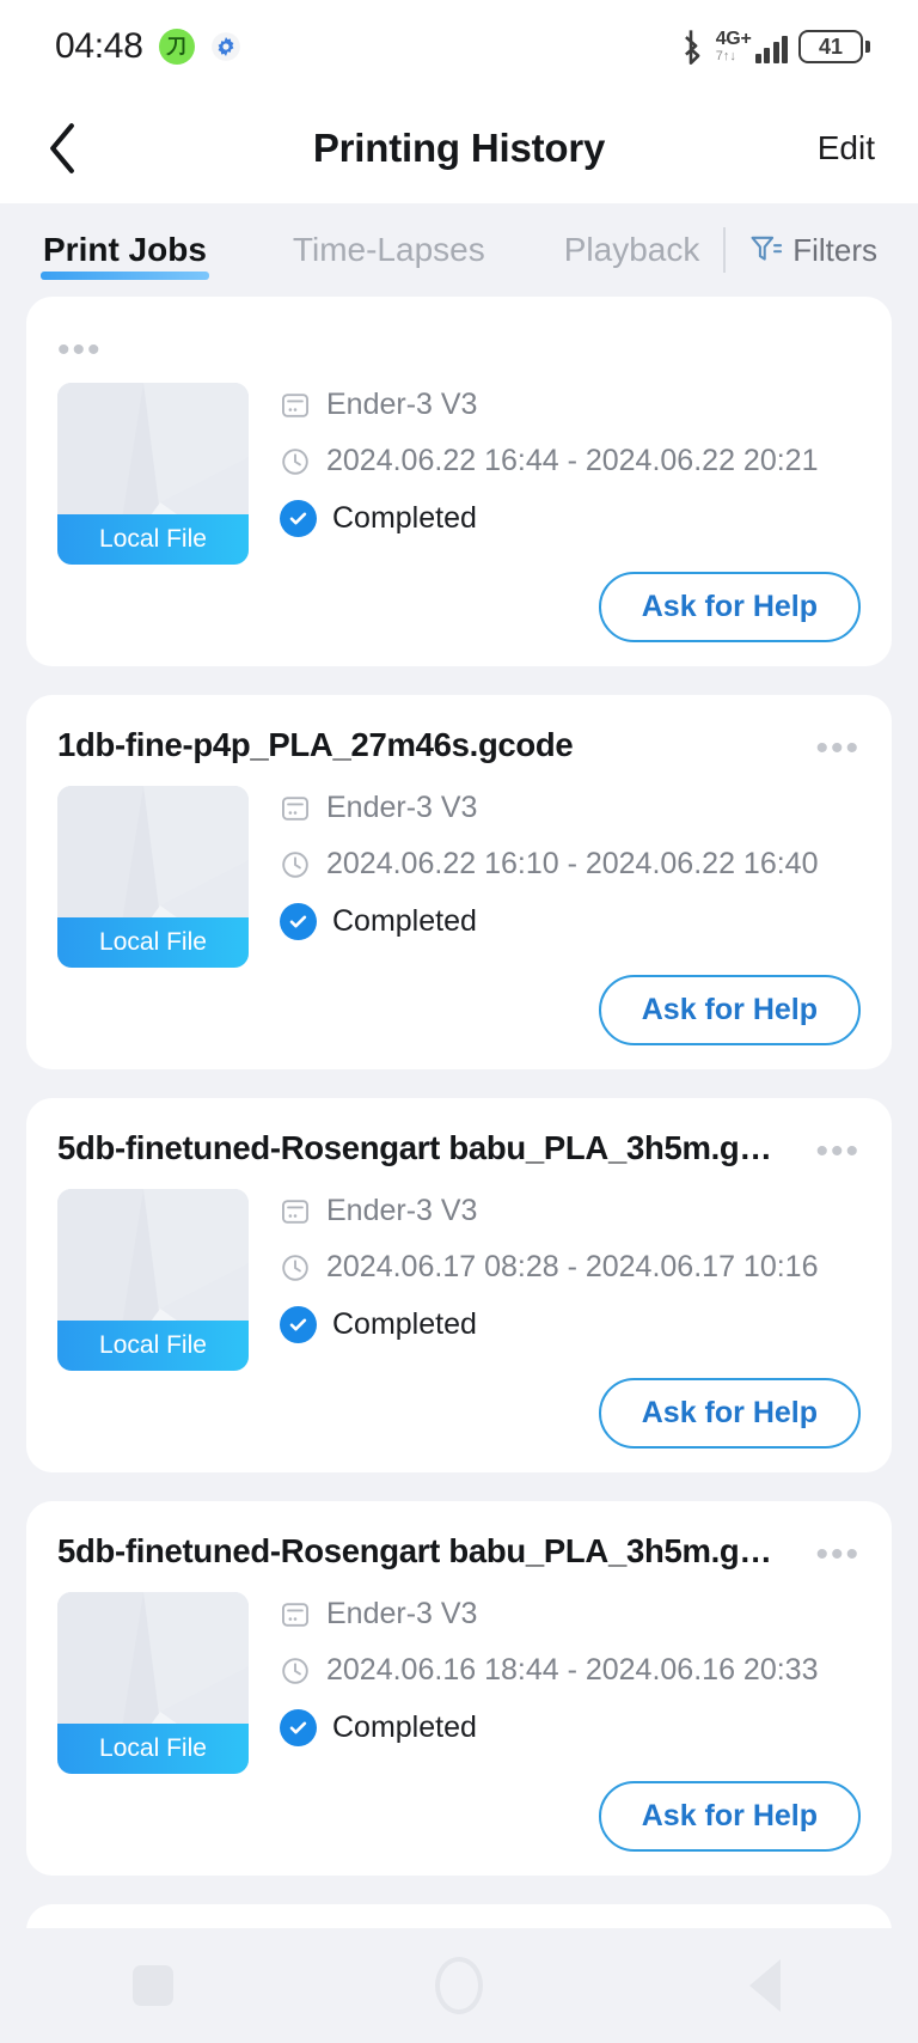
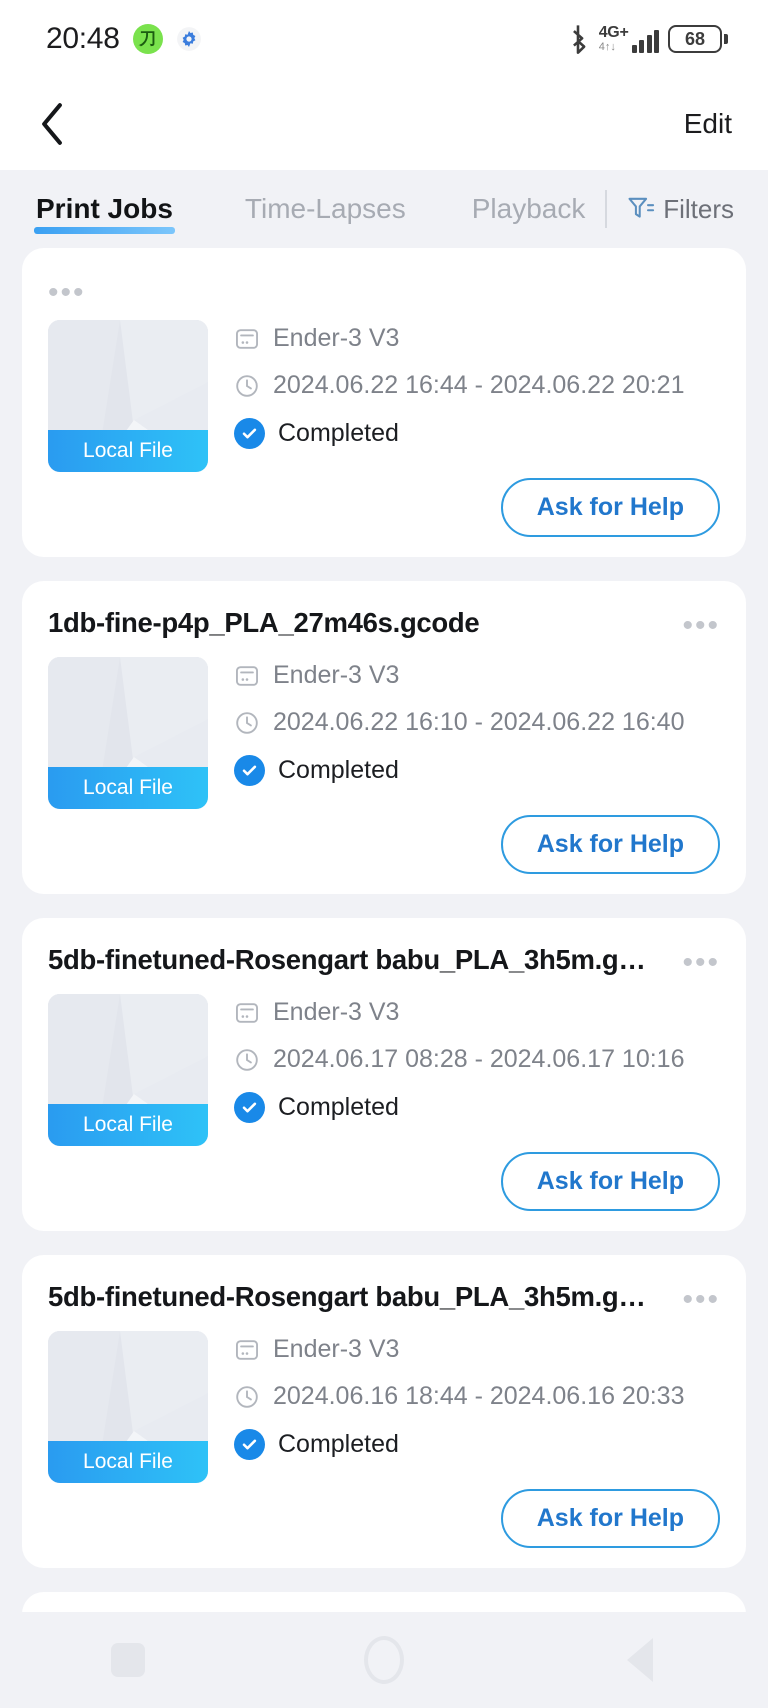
- 04:48
+ 20:48
  刀
  4G+
- 7↑↓
+ 4↑↓
- 41
+ 68
- Printing History
  Edit
  Print Jobs
  Time-Lapses
  Playback
  Filters
  •••
  Local File
  Ender-3 V3
  2024.06.22 16:44 - 2024.06.22 20:21
  Completed
  Ask for Help
  1db-fine-p4p_PLA_27m46s.gcode
  •••
  Local File
  Ender-3 V3
  2024.06.22 16:10 - 2024.06.22 16:40
  Completed
  Ask for Help
  5db-finetuned-Rosengart babu_PLA_3h5m.g…
  •••
  Local File
  Ender-3 V3
  2024.06.17 08:28 - 2024.06.17 10:16
  Completed
  Ask for Help
  5db-finetuned-Rosengart babu_PLA_3h5m.g…
  •••
  Local File
  Ender-3 V3
  2024.06.16 18:44 - 2024.06.16 20:33
  Completed
  Ask for Help
